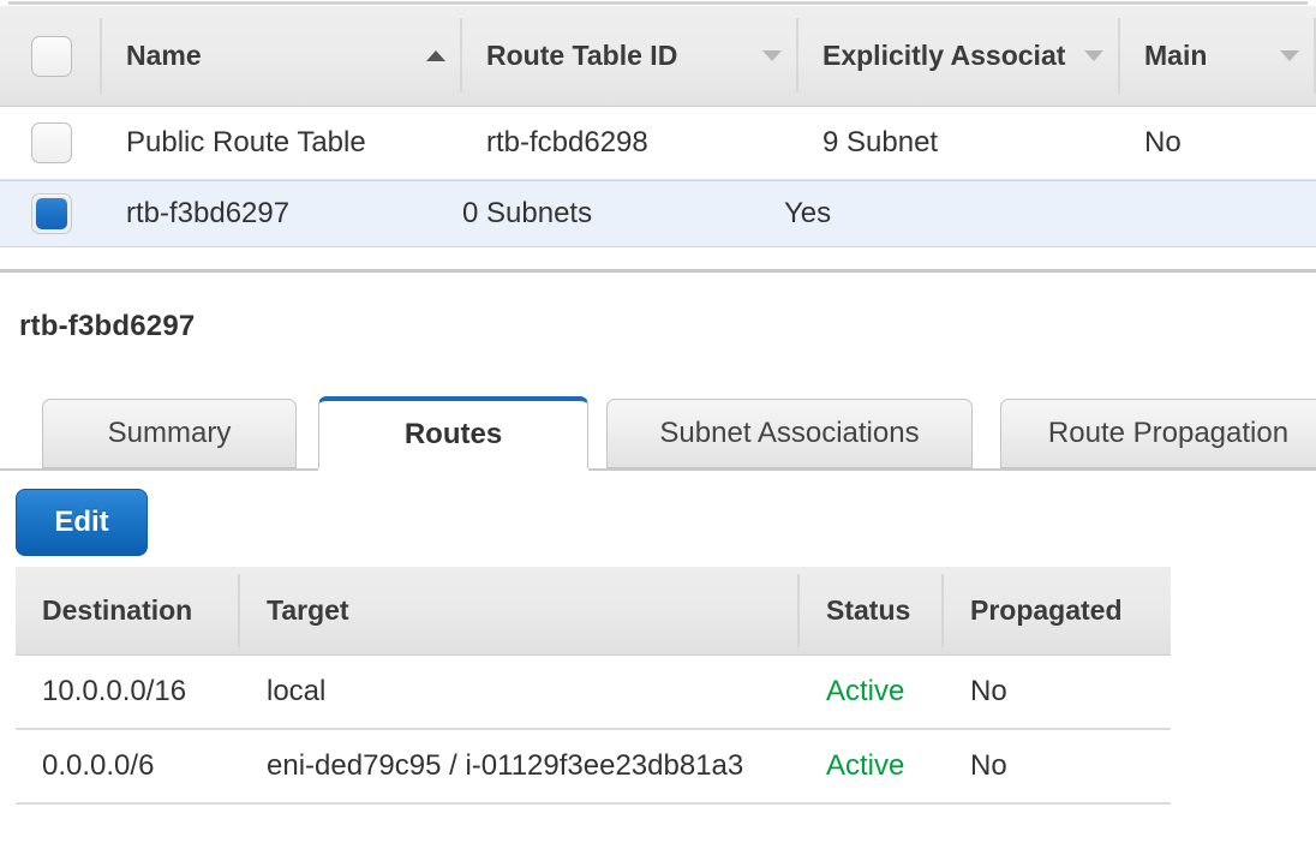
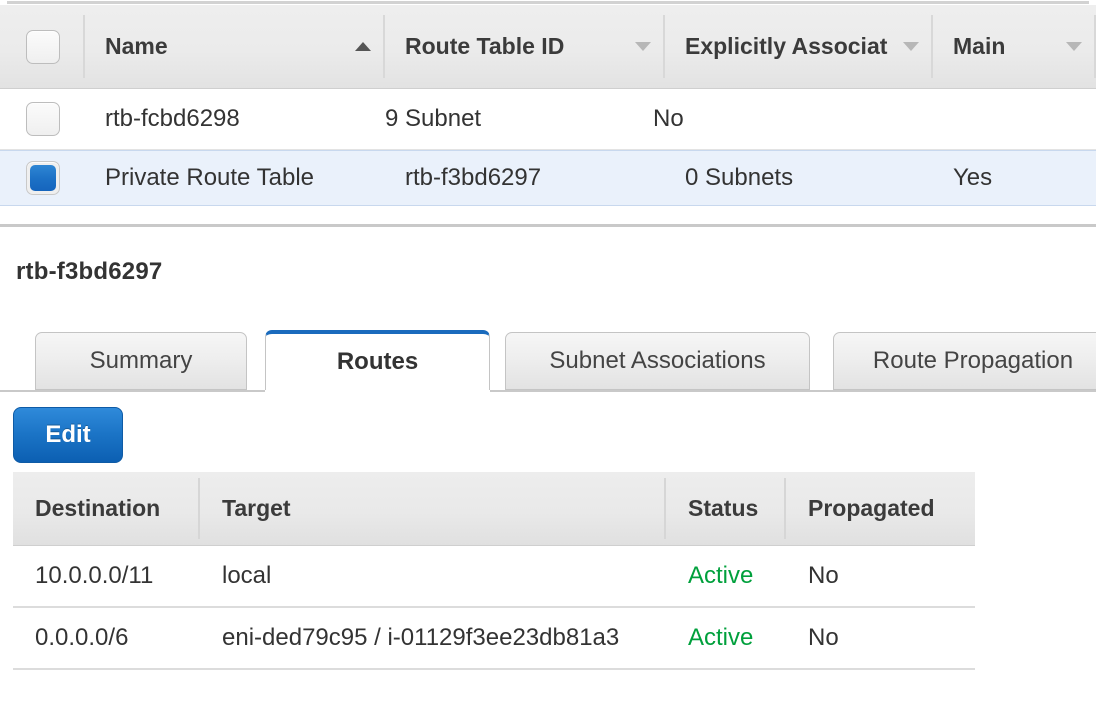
  Name
  Route Table ID
  Explicitly Associat
  Main
- Public Route Table
  rtb-fcbd6298
  9 Subnet
  No
+ Private Route Table
  rtb-f3bd6297
  0 Subnets
  Yes
  rtb-f3bd6297
  Summary
  Routes
  Subnet Associations
  Route Propagation
  Edit
  Destination
  Target
  Status
  Propagated
- 10.0.0.0/16
+ 10.0.0.0/11
  local
  Active
  No
  0.0.0.0/6
  eni-ded79c95 / i-01129f3ee23db81a3
  Active
  No
